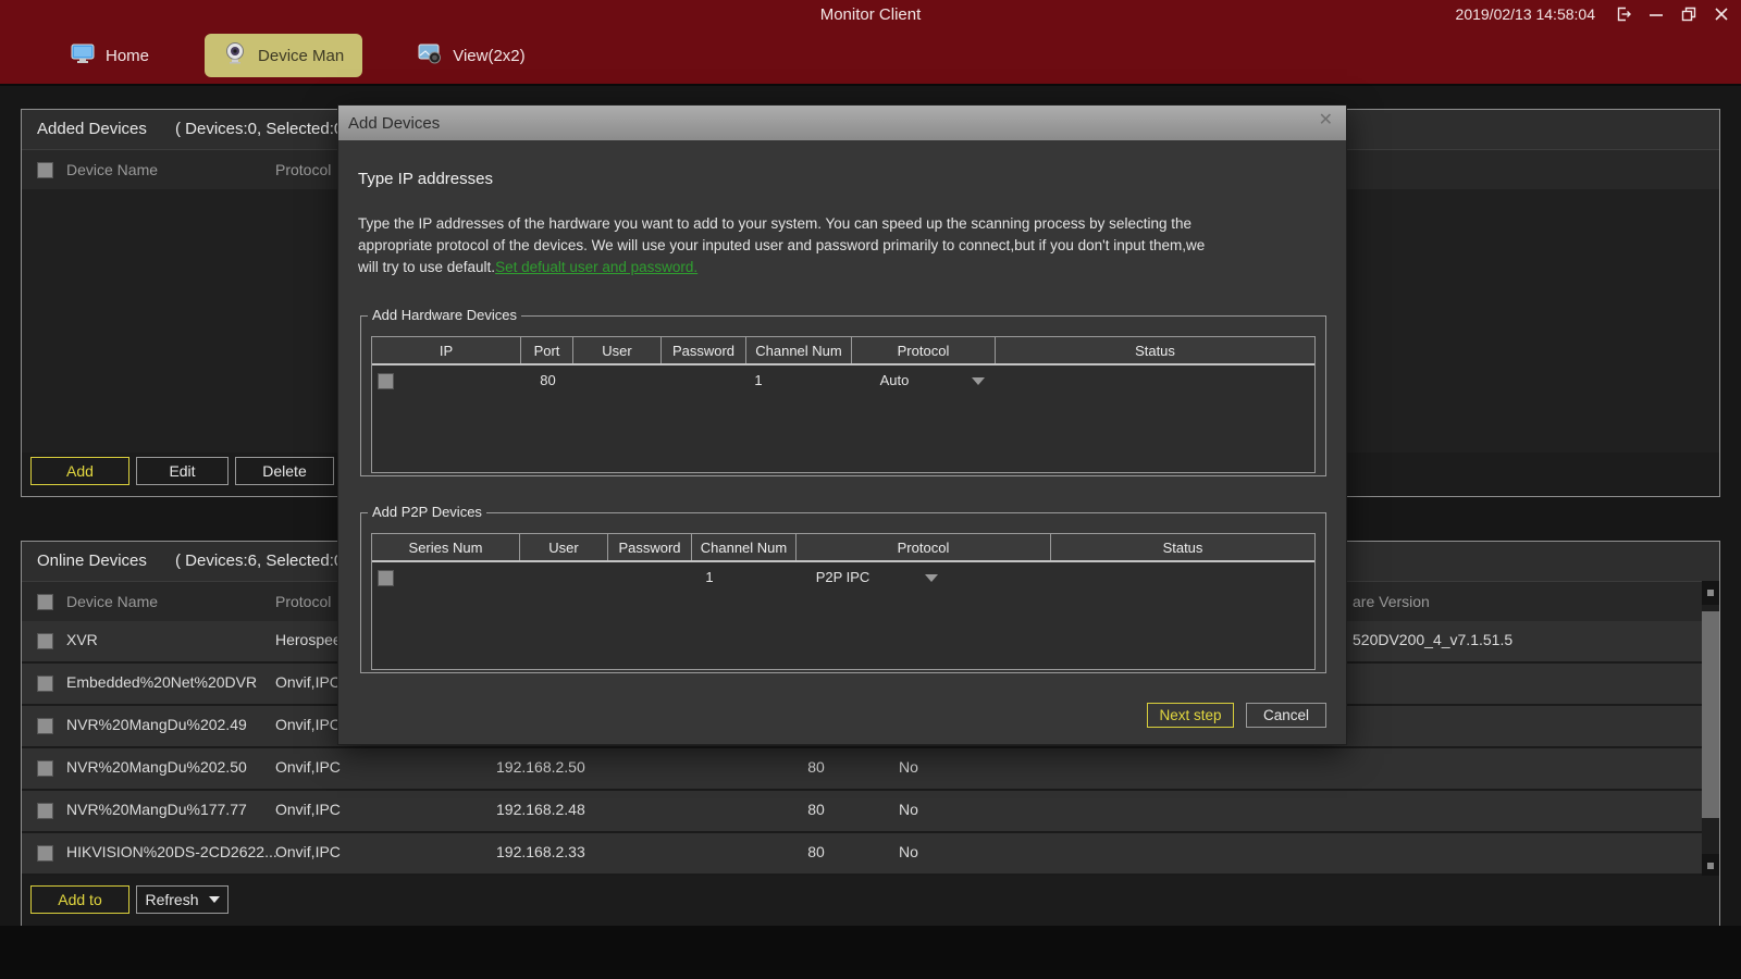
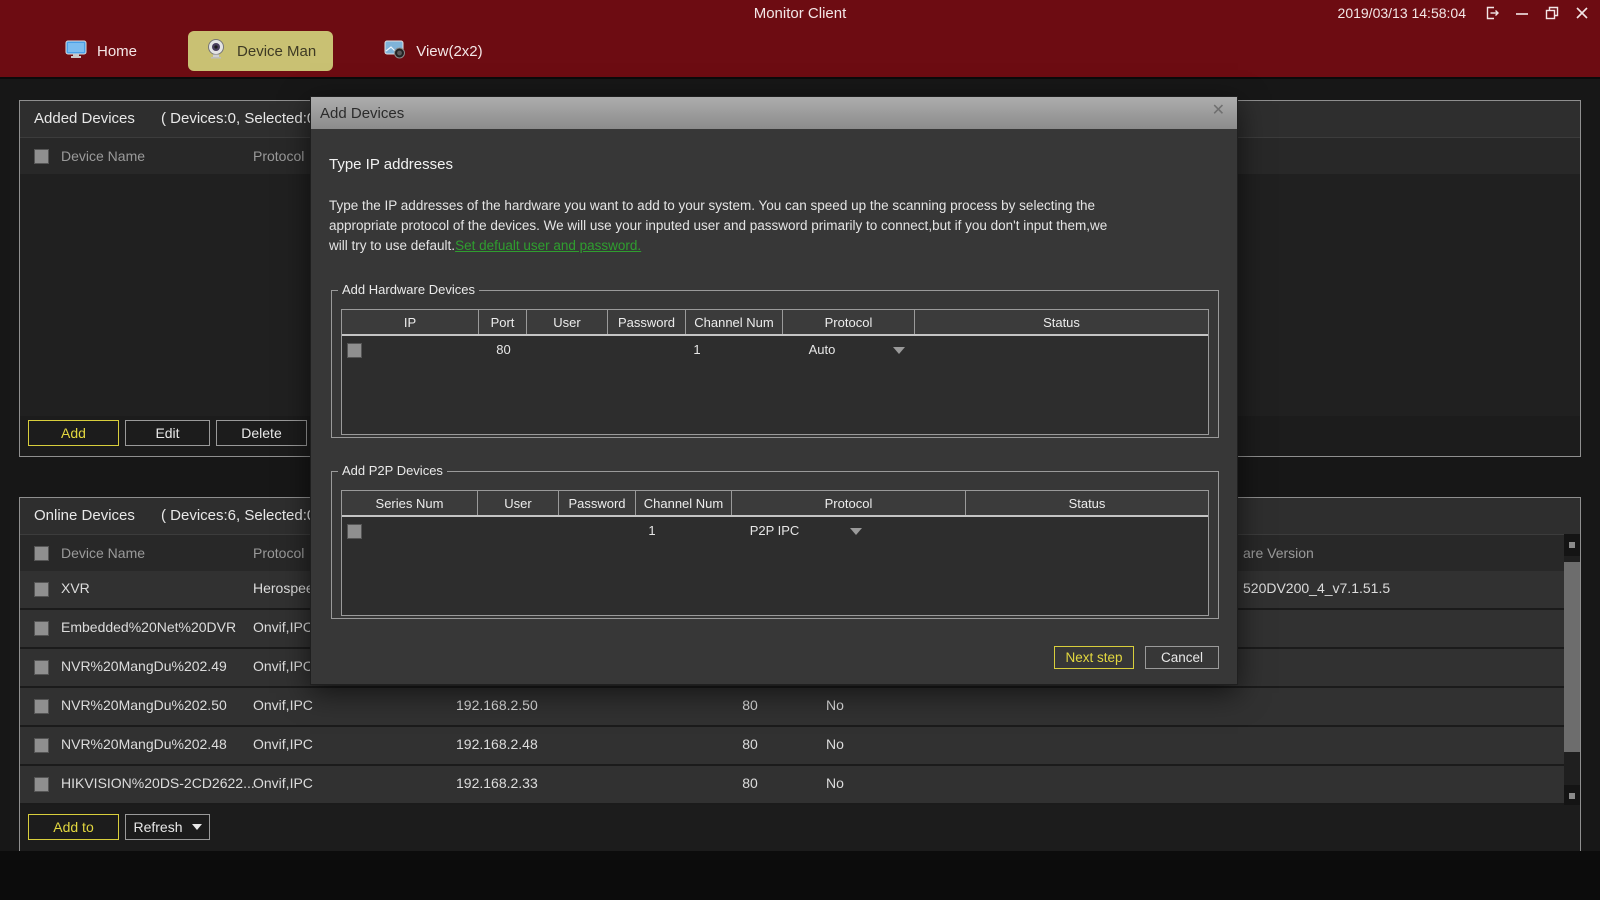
  Monitor Client
- 2019/02/13 14:58:04
+ 2019/03/13 14:58:04
  Home
  Device Man
  View(2x2)
  Added Devices
  ( Devices:0, Selected:
  Device Name
  Protocol
  Add
  Edit
  Delete
  Online Devices
  ( Devices:6, Selected:
  Device Name
  Protocol
  are Version
  XVR
  Herospe
  520DV200_4_v7.1.51.5
  Embedded%20Net%20DVR
  Onvif,IPC
  NVR%20MangDu%202.49
  Onvif,IPC
  NVR%20MangDu%202.50
  Onvif,IPC
  192.168.2.50
  80
  No
- NVR%20MangDu%177.77
+ NVR%20MangDu%202.48
  Onvif,IPC
  192.168.2.48
  80
  No
  HIKVISION%20DS-2CD2622...
  Onvif,IPC
  192.168.2.33
  80
  No
  Add to
  Refresh
  Add Devices
  ✕
  Type IP addresses
  Type the IP addresses of the hardware you want to add to your system. You can speed up the scanning process by selecting the
  appropriate protocol of the devices. We will use your inputed user and password primarily to connect,but if you don't input them,we
  will try to use default.Set defualt user and password.
  Add Hardware Devices
  IP
  Port
  User
  Password
  Channel Num
  Protocol
  Status
  80
  1
  Auto
  Add P2P Devices
  Series Num
  User
  Password
  Channel Num
  Protocol
  Status
  1
  P2P IPC
  Next step
  Cancel
